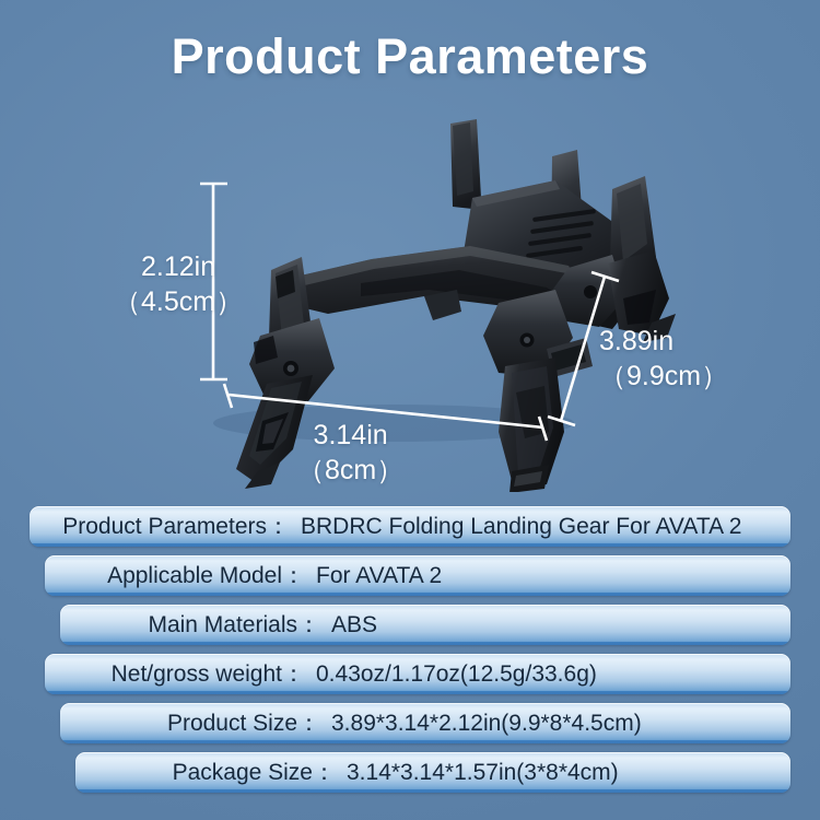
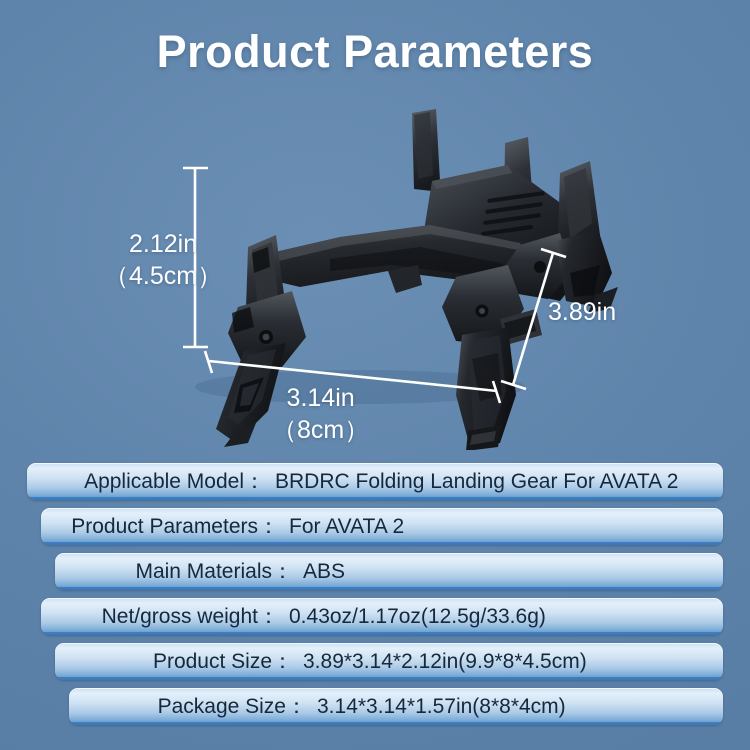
  Product Parameters
  2.12in
  （4.5cm）
  3.89in
- （9.9cm）
  3.14in
  （8cm）
- Product Parameters：
+ Applicable Model：
  BRDRC Folding Landing Gear For AVATA 2
- Applicable Model：
+ Product Parameters：
  For AVATA 2
  Main Materials：
  ABS
  Net/gross weight：
  0.43oz/1.17oz(12.5g/33.6g)
  Product Size：
  3.89*3.14*2.12in(9.9*8*4.5cm)
  Package Size：
- 3.14*3.14*1.57in(3*8*4cm)
+ 3.14*3.14*1.57in(8*8*4cm)
